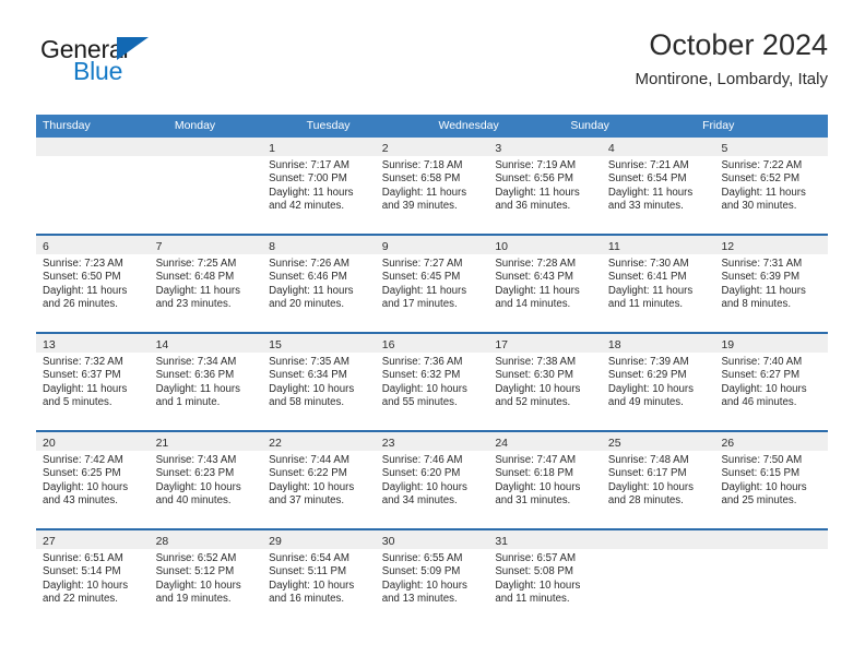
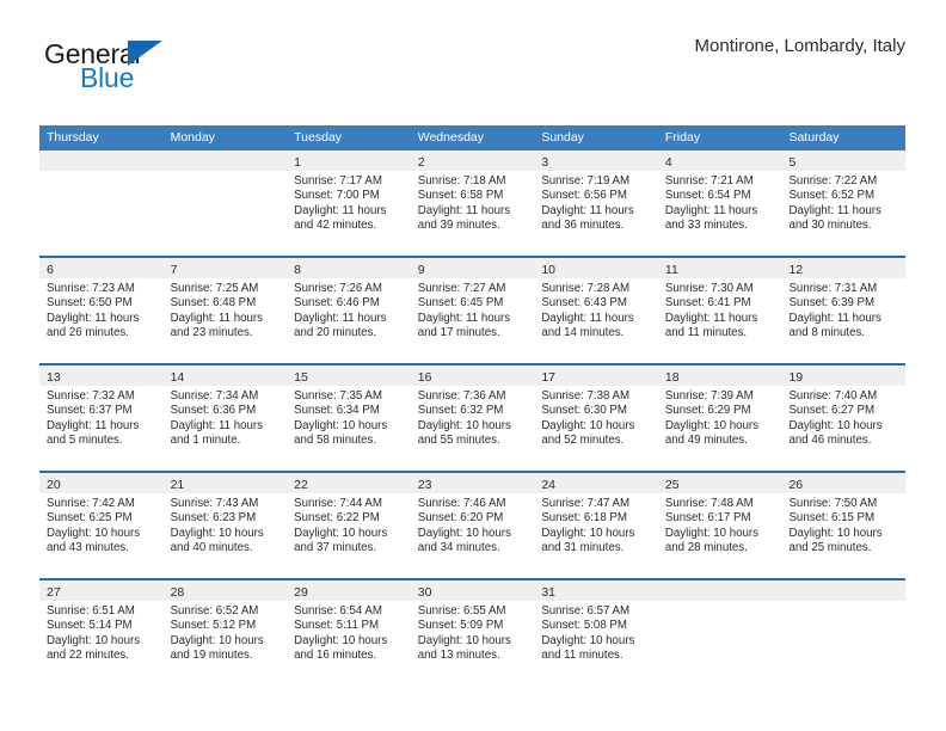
  General
  Blue
- October 2024
  Montirone, Lombardy, Italy
  Thursday
  Monday
  Tuesday
  Wednesday
  Sunday
  Friday
+ Saturday
  1
  Sunrise: 7:17 AM
  Sunset: 7:00 PM
  Daylight: 11 hours
  and 42 minutes.
  2
  Sunrise: 7:18 AM
  Sunset: 6:58 PM
  Daylight: 11 hours
  and 39 minutes.
  3
  Sunrise: 7:19 AM
  Sunset: 6:56 PM
  Daylight: 11 hours
  and 36 minutes.
  4
  Sunrise: 7:21 AM
  Sunset: 6:54 PM
  Daylight: 11 hours
  and 33 minutes.
  5
  Sunrise: 7:22 AM
  Sunset: 6:52 PM
  Daylight: 11 hours
  and 30 minutes.
  6
  Sunrise: 7:23 AM
  Sunset: 6:50 PM
  Daylight: 11 hours
  and 26 minutes.
  7
  Sunrise: 7:25 AM
  Sunset: 6:48 PM
  Daylight: 11 hours
  and 23 minutes.
  8
  Sunrise: 7:26 AM
  Sunset: 6:46 PM
  Daylight: 11 hours
  and 20 minutes.
  9
  Sunrise: 7:27 AM
  Sunset: 6:45 PM
  Daylight: 11 hours
  and 17 minutes.
  10
  Sunrise: 7:28 AM
  Sunset: 6:43 PM
  Daylight: 11 hours
  and 14 minutes.
  11
  Sunrise: 7:30 AM
  Sunset: 6:41 PM
  Daylight: 11 hours
  and 11 minutes.
  12
  Sunrise: 7:31 AM
  Sunset: 6:39 PM
  Daylight: 11 hours
  and 8 minutes.
  13
  Sunrise: 7:32 AM
  Sunset: 6:37 PM
  Daylight: 11 hours
  and 5 minutes.
  14
  Sunrise: 7:34 AM
  Sunset: 6:36 PM
  Daylight: 11 hours
  and 1 minute.
  15
  Sunrise: 7:35 AM
  Sunset: 6:34 PM
  Daylight: 10 hours
  and 58 minutes.
  16
  Sunrise: 7:36 AM
  Sunset: 6:32 PM
  Daylight: 10 hours
  and 55 minutes.
  17
  Sunrise: 7:38 AM
  Sunset: 6:30 PM
  Daylight: 10 hours
  and 52 minutes.
  18
  Sunrise: 7:39 AM
  Sunset: 6:29 PM
  Daylight: 10 hours
  and 49 minutes.
  19
  Sunrise: 7:40 AM
  Sunset: 6:27 PM
  Daylight: 10 hours
  and 46 minutes.
  20
  Sunrise: 7:42 AM
  Sunset: 6:25 PM
  Daylight: 10 hours
  and 43 minutes.
  21
  Sunrise: 7:43 AM
  Sunset: 6:23 PM
  Daylight: 10 hours
  and 40 minutes.
  22
  Sunrise: 7:44 AM
  Sunset: 6:22 PM
  Daylight: 10 hours
  and 37 minutes.
  23
  Sunrise: 7:46 AM
  Sunset: 6:20 PM
  Daylight: 10 hours
  and 34 minutes.
  24
  Sunrise: 7:47 AM
  Sunset: 6:18 PM
  Daylight: 10 hours
  and 31 minutes.
  25
  Sunrise: 7:48 AM
  Sunset: 6:17 PM
  Daylight: 10 hours
  and 28 minutes.
  26
  Sunrise: 7:50 AM
  Sunset: 6:15 PM
  Daylight: 10 hours
  and 25 minutes.
  27
  Sunrise: 6:51 AM
  Sunset: 5:14 PM
  Daylight: 10 hours
  and 22 minutes.
  28
  Sunrise: 6:52 AM
  Sunset: 5:12 PM
  Daylight: 10 hours
  and 19 minutes.
  29
  Sunrise: 6:54 AM
  Sunset: 5:11 PM
  Daylight: 10 hours
  and 16 minutes.
  30
  Sunrise: 6:55 AM
  Sunset: 5:09 PM
  Daylight: 10 hours
  and 13 minutes.
  31
  Sunrise: 6:57 AM
  Sunset: 5:08 PM
  Daylight: 10 hours
  and 11 minutes.
